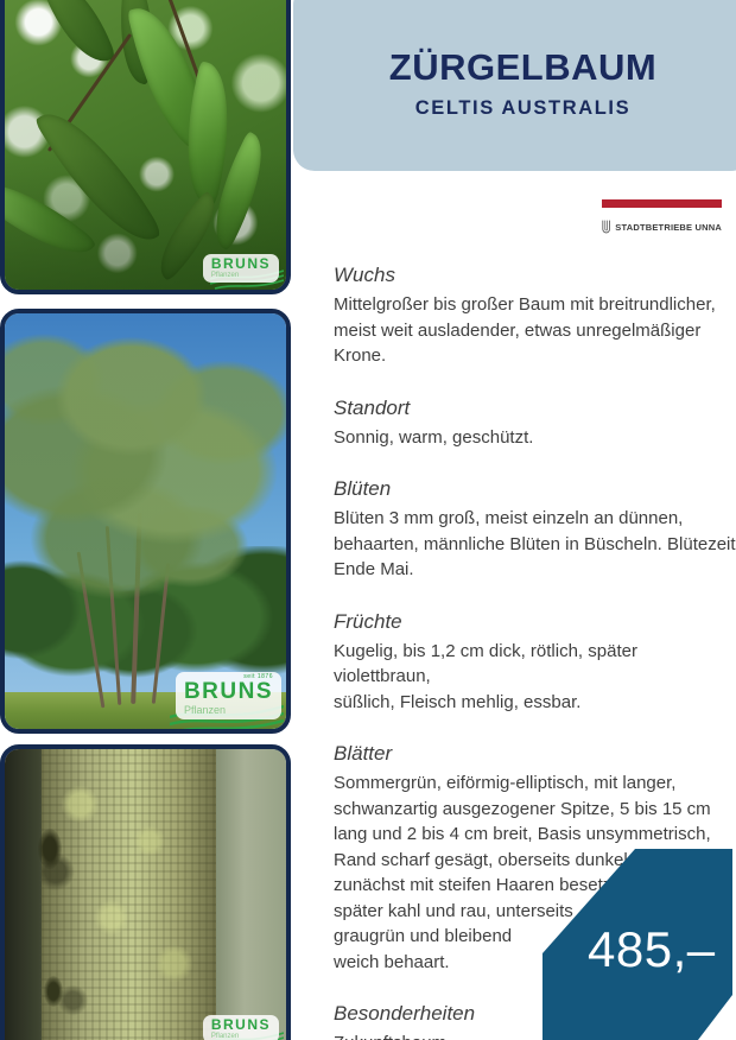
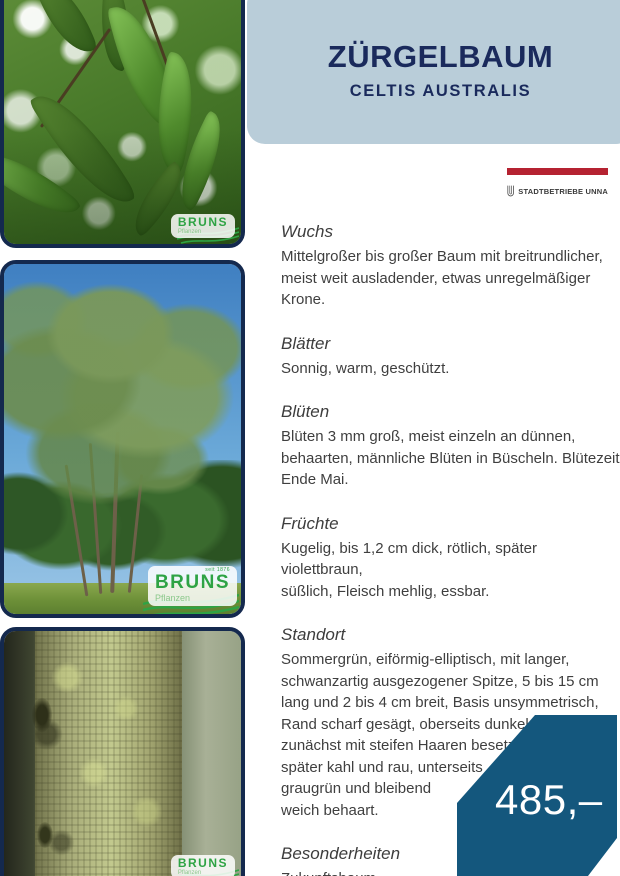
  BRUNS
  BRUNS
  Pflanzen
  BRUNS
  ZÜRGELBAUM
  CELTIS AUSTRALIS
  STADTBETRIEBE UNNA
  Wuchs
  Mittelgroßer bis großer Baum mit breitrundlicher,
  meist weit ausladender, etwas unregelmäßiger
  Krone.
- Standort
+ Blätter
  Sonnig, warm, geschützt.
  Blüten
  Blüten 3 mm groß, meist einzeln an dünnen,
  behaarten, männliche Blüten in Büscheln. Blütezeit
  Ende Mai.
  Früchte
  Kugelig, bis 1,2 cm dick, rötlich, später violettbraun,
  süßlich, Fleisch mehlig, essbar.
- Blätter
+ Standort
  Sommergrün, eiförmig-elliptisch, mit langer,
  schwanzartig ausgezogener Spitze, 5 bis 15 cm
  lang und 2 bis 4 cm breit, Basis unsymmetrisch,
  Rand scharf gesägt, oberseits dunkel
  zunächst mit steifen Haaren beset
  später kahl und rau, unterseits
  graugrün und bleibend
  weich behaart.
  Besonderheiten
  485,–
